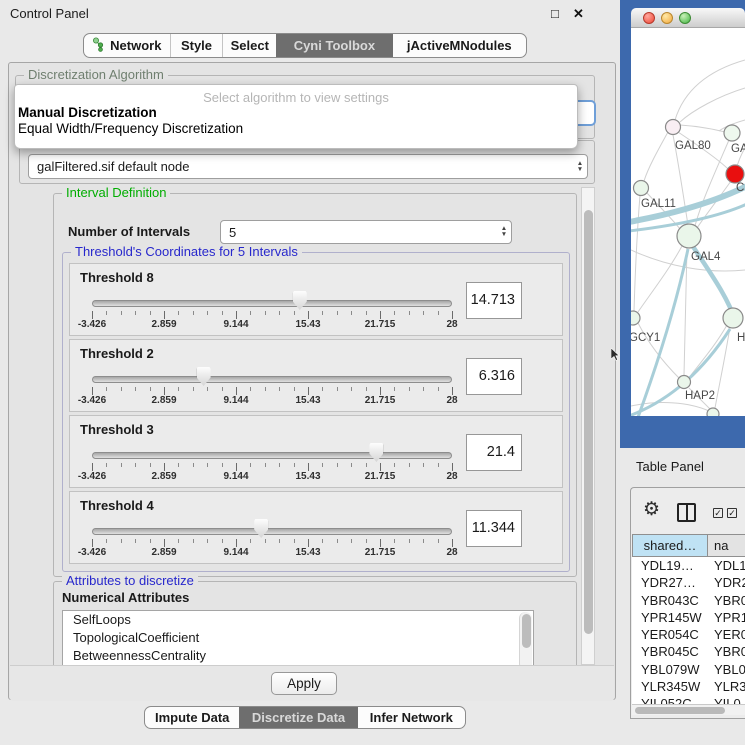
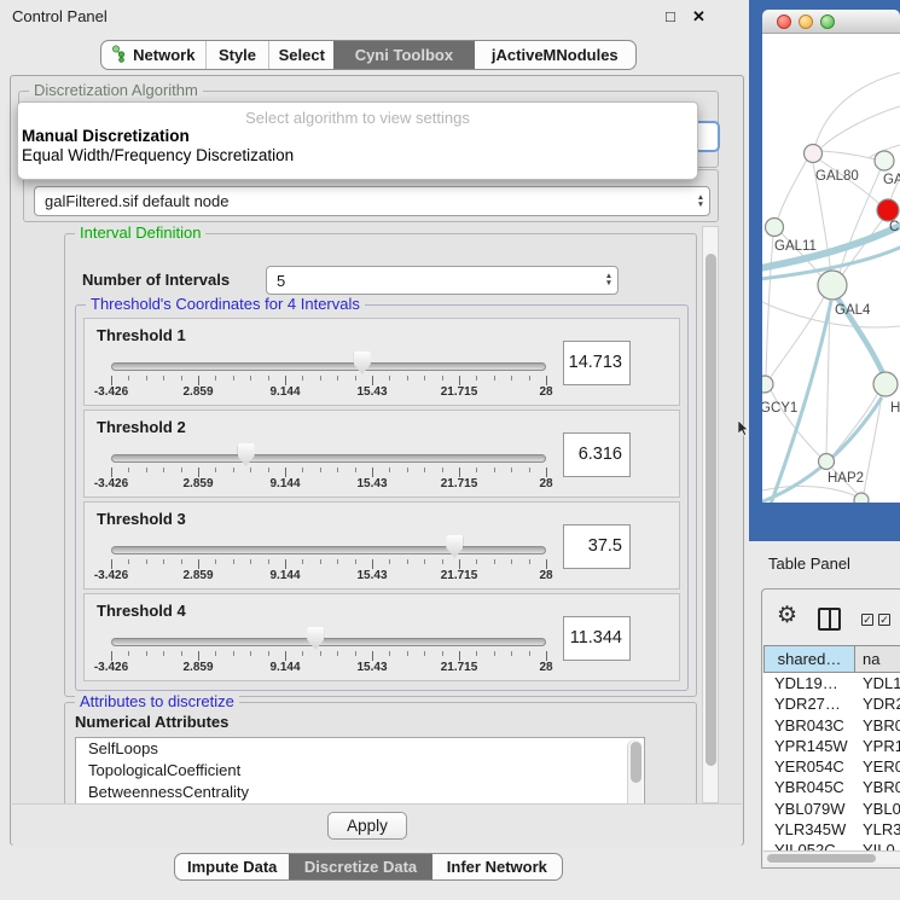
  Control Panel
  □
  ✕
  Network
  Style
  Select
  Cyni Toolbox
  jActiveMNodules
  Discretization Algorithm
  galFiltered.sif default node
  Interval Definition
  Number of Intervals
  5
- Threshold's Coordinates for 5 Intervals
+ Threshold's Coordinates for 4 Intervals
- Threshold 8
+ Threshold 1
  -3.426
  2.859
  9.144
  15.43
  21.715
  28
  14.713
  Threshold 2
  -3.426
  2.859
  9.144
  15.43
  21.715
  28
  6.316
  Threshold 3
  -3.426
  2.859
  9.144
  15.43
  21.715
  28
- 21.4
+ 37.5
  Threshold 4
  -3.426
  2.859
  9.144
  15.43
  21.715
  28
  11.344
  Attributes to discretize
  Numerical Attributes
  SelfLoops
  TopologicalCoefficient
  BetweennessCentrality
  Apply
  Impute Data
  Discretize Data
  Infer Network
  GAL80
  GA
  C
  GAL11
  GAL4
  GCY1
  H
  HAP2
  Table Panel
  ⚙
  ✓
  ✓
  shared…
  na
  YDL19…
  YDL1
  YDR27…
  YDR
  YBR043C
  YBR0
  YPR145W
  YPR1
  YER054C
  YER0
  YBR045C
  YBR0
  YBL079W
  YBL0
  YLR345W
  YLR3
  Select algorithm to view settings
  Manual Discretization
  Equal Width/Frequency Discretization
